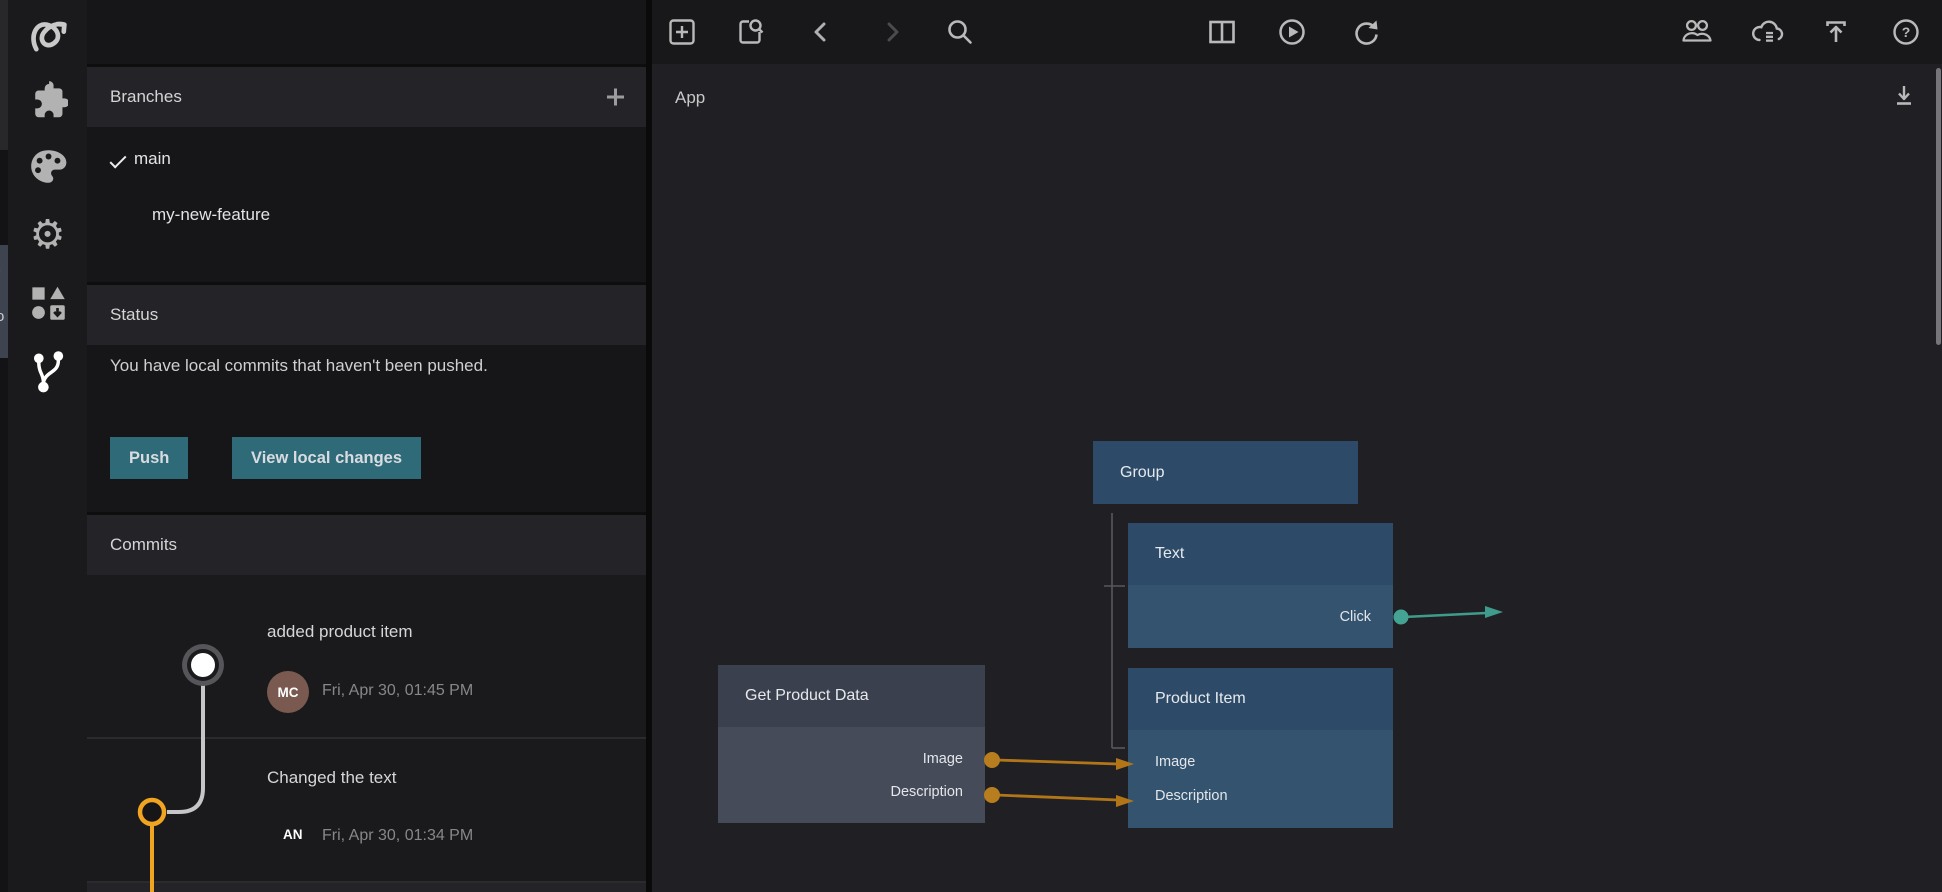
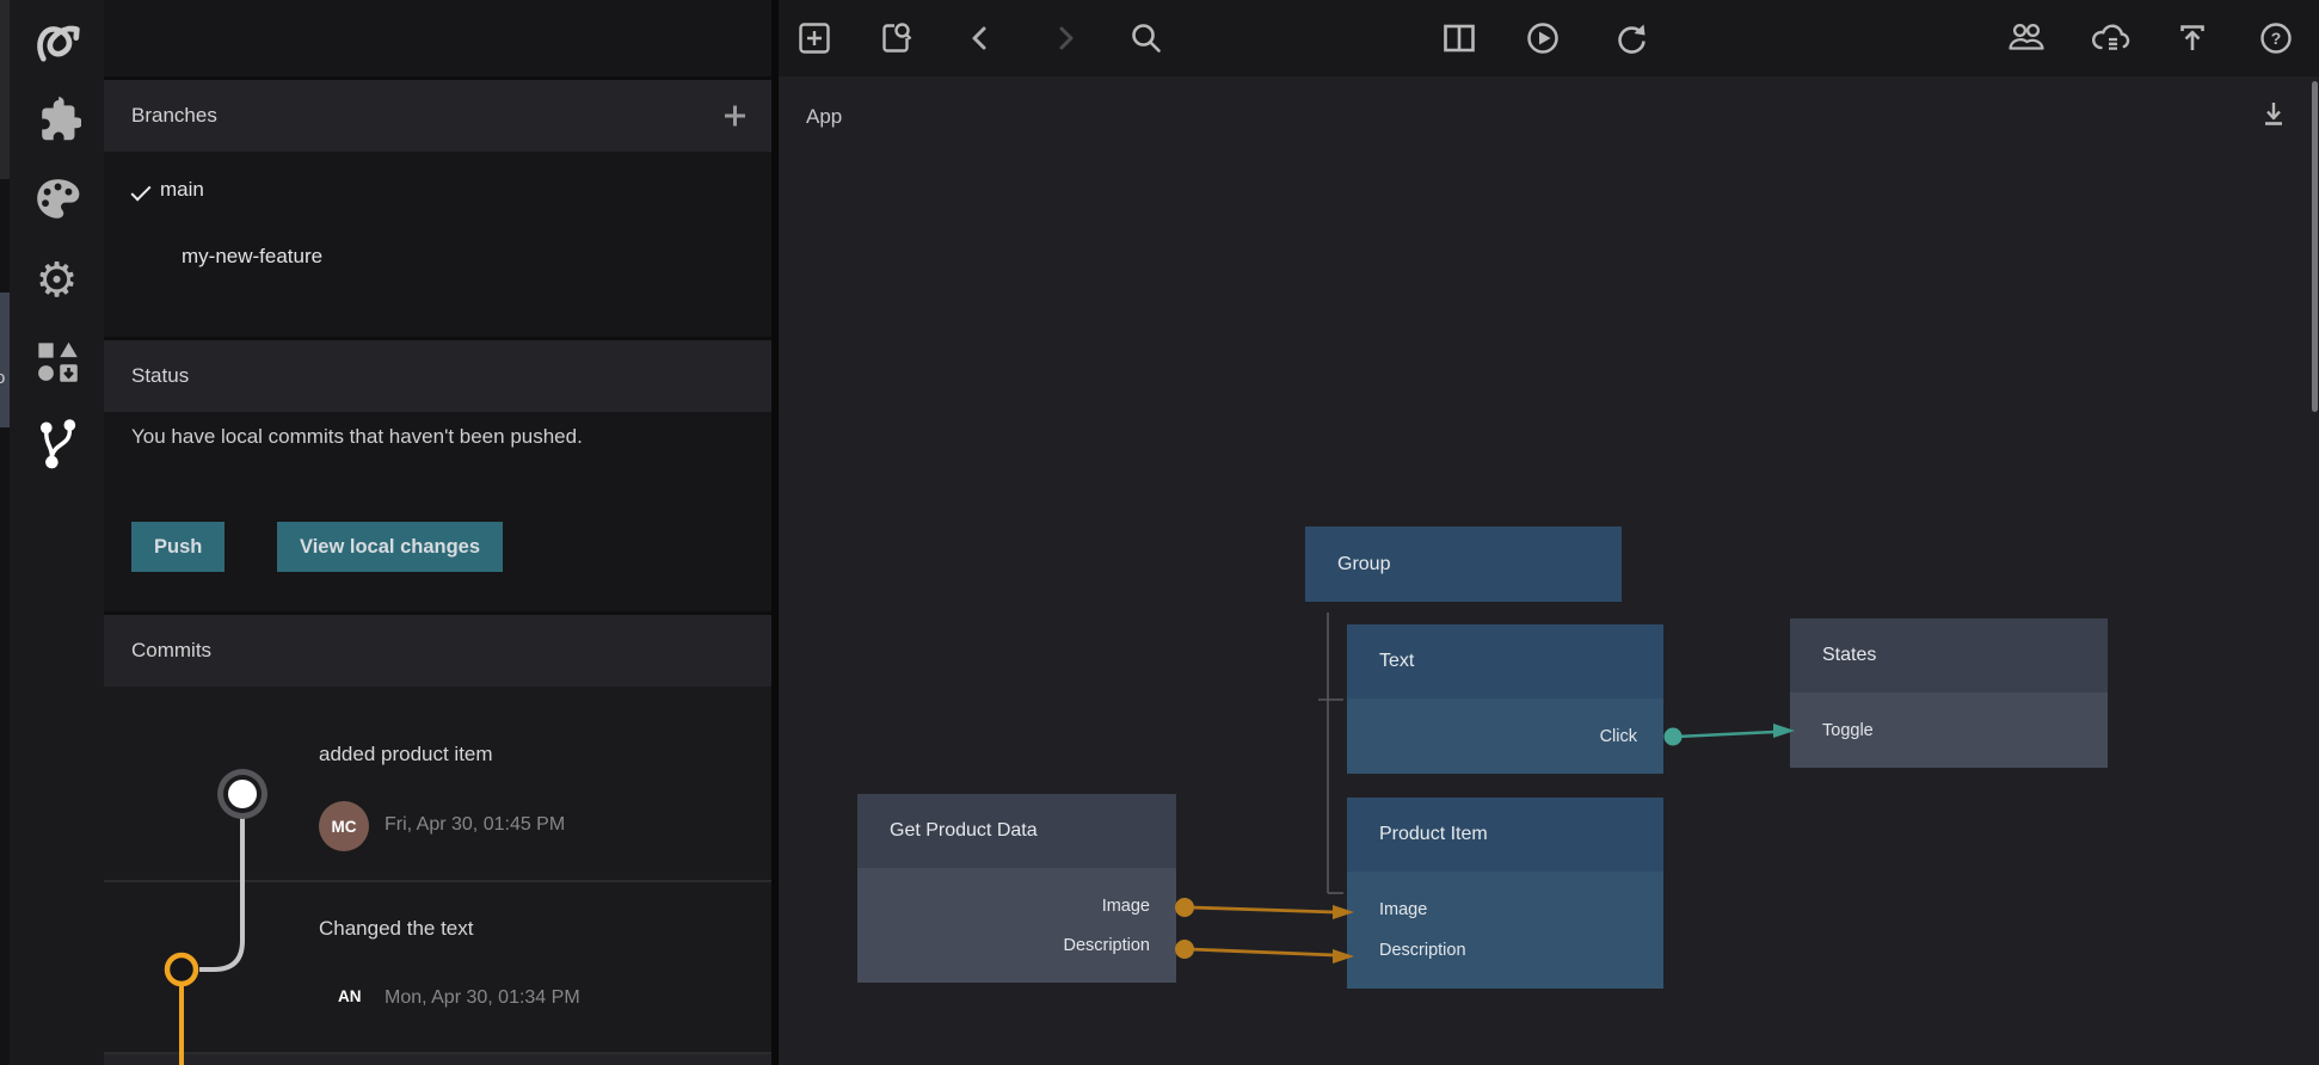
  o
  ⚙
  Branches
  main
  my-new-feature
  Status
  You have local commits that haven't been pushed.
  Push
  View local changes
  Commits
  added product item
  MC
  Fri, Apr 30, 01:45 PM
  Changed the text
  AN
- Fri, Apr 30, 01:34 PM
+ Mon, Apr 30, 01:34 PM
  ?
  App
  Group
  Text
  Click
+ States
+ Toggle
  Get Product Data
  Image
  Description
  Product Item
  Image
  Description
